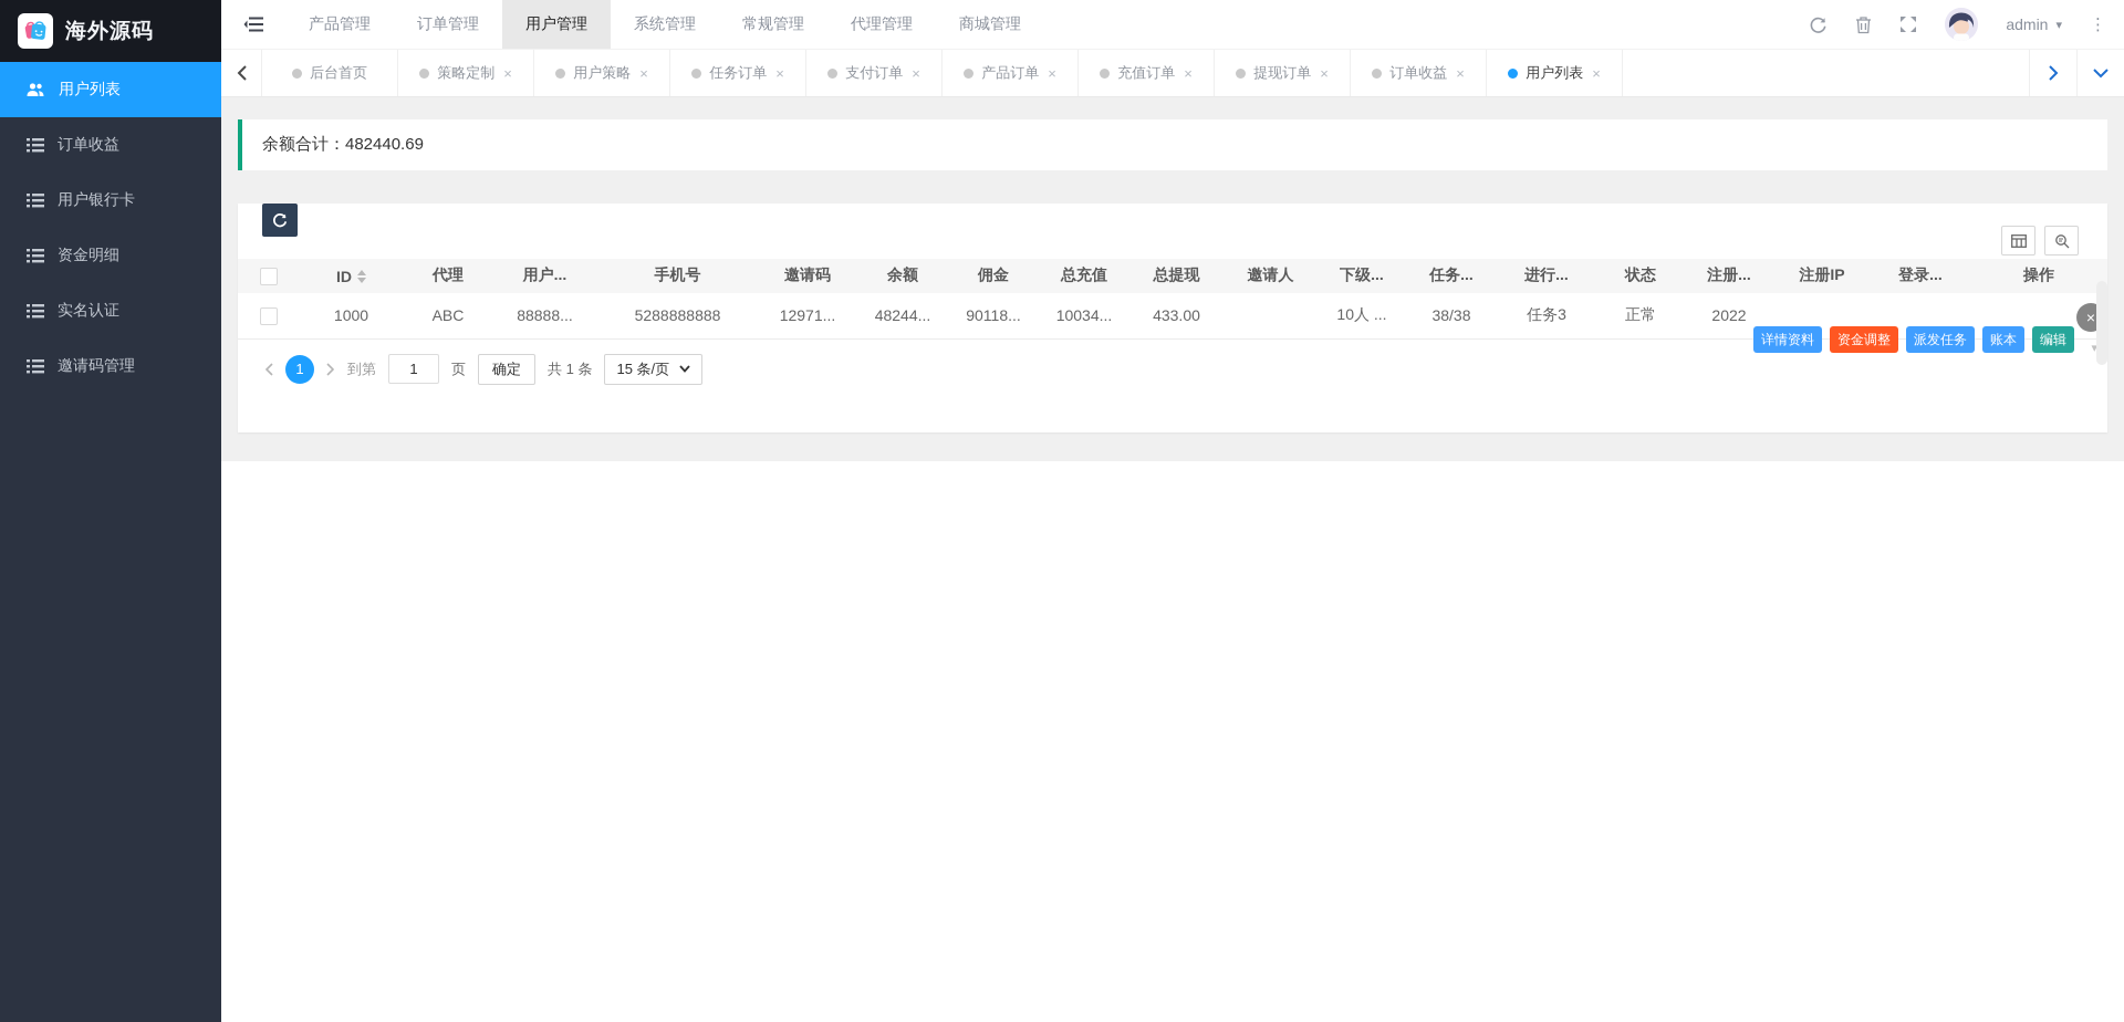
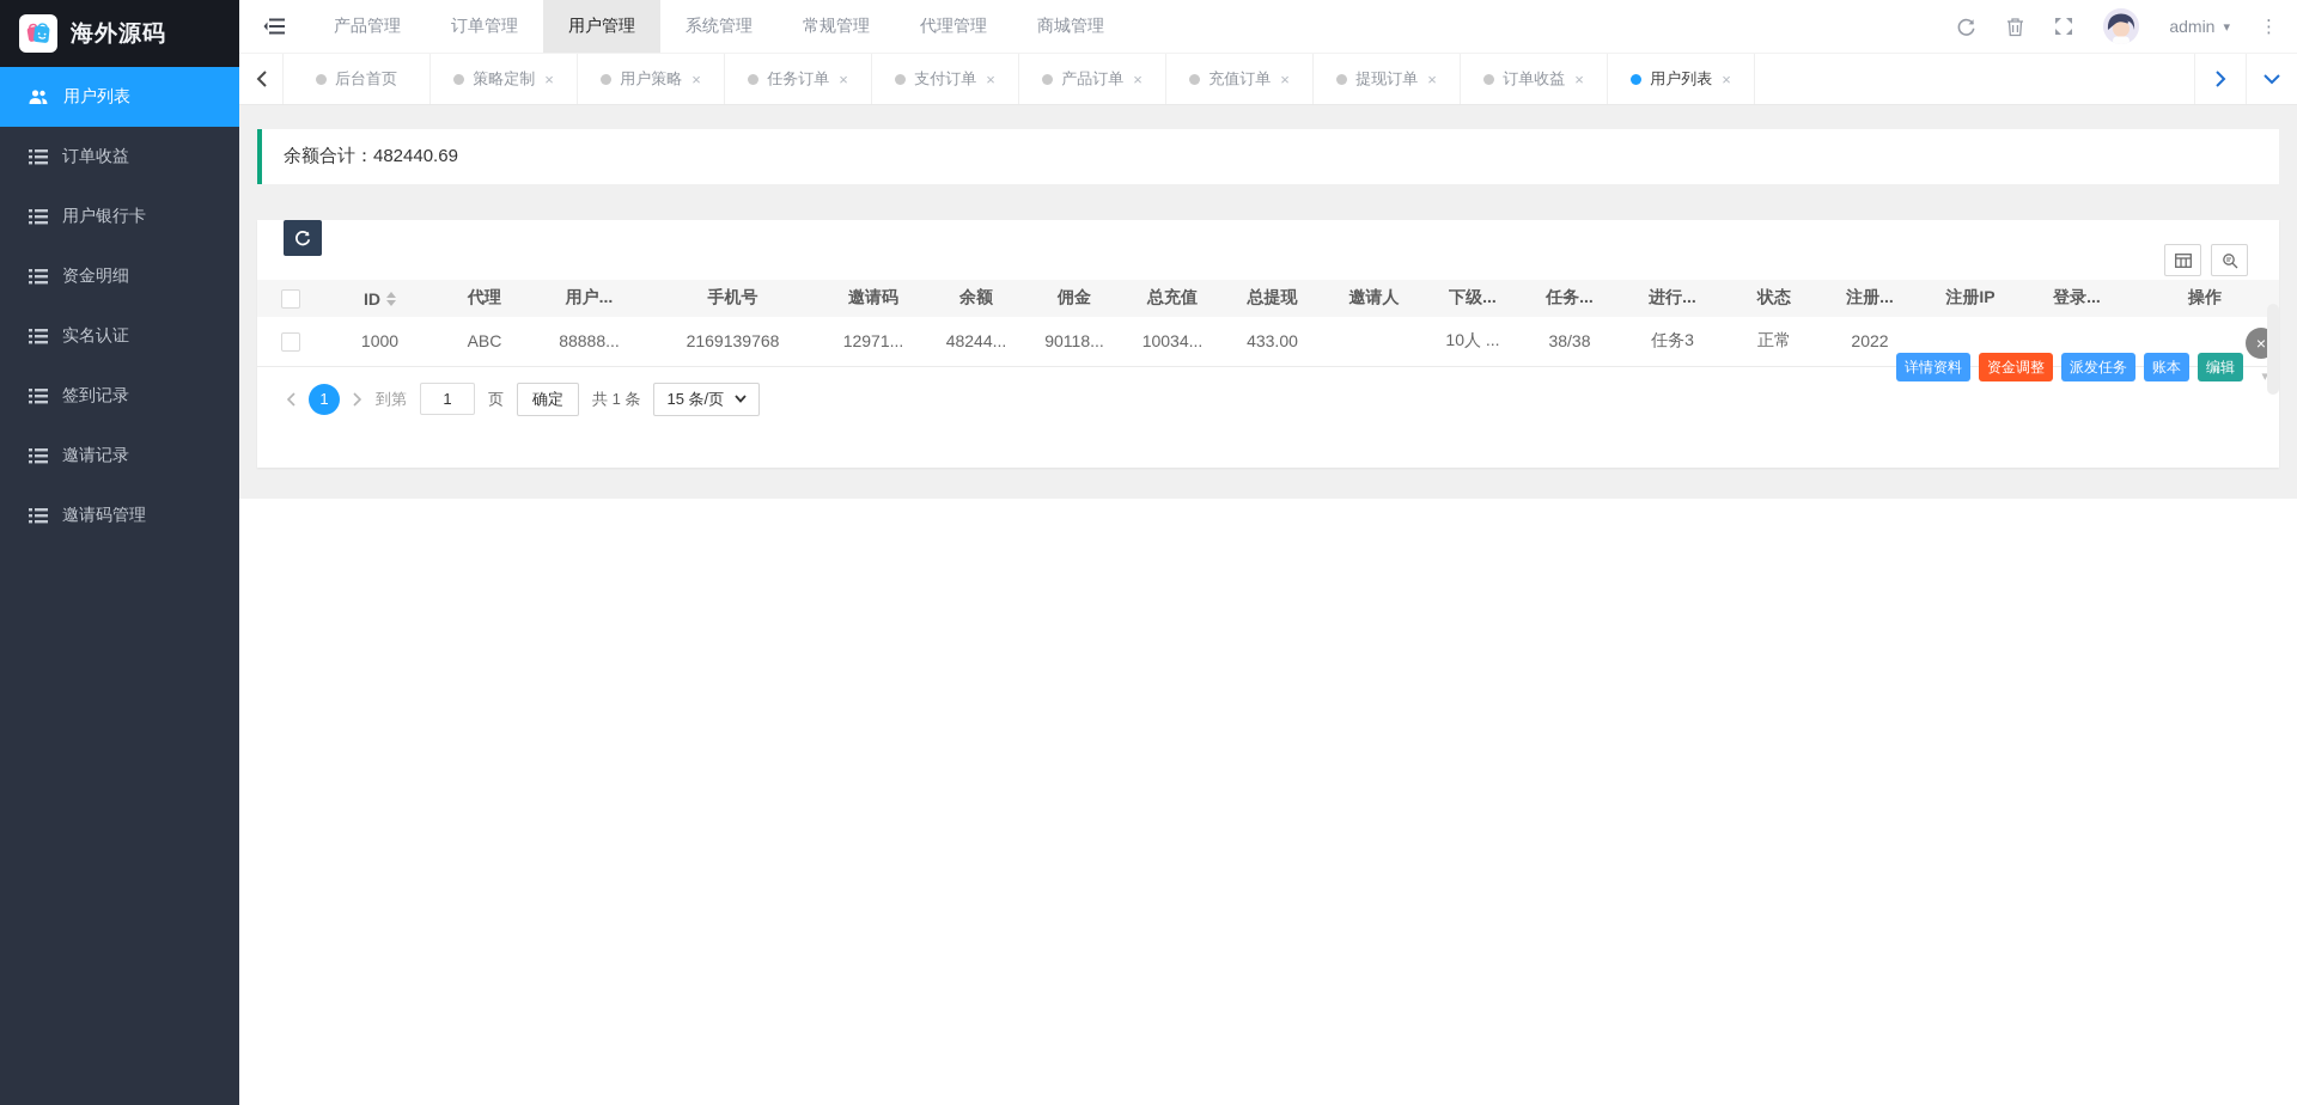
  海外源码
  用户列表
  订单收益
  用户银行卡
  资金明细
  实名认证
+ 签到记录
+ 邀请记录
  邀请码管理
  产品管理
  订单管理
  用户管理
  系统管理
  常规管理
  代理管理
  商城管理
  admin
  ▾
  ⋮
  后台首页
  策略定制
  ×
  用户策略
  ×
  任务订单
  ×
  支付订单
  ×
  产品订单
  ×
  充值订单
  ×
  提现订单
  ×
  订单收益
  ×
  用户列表
  ×
  余额合计：482440.69
  	ID	代理	用户...	手机号	邀请码	余额	佣金	总充值	总提现	邀请人	下级...	任务...	进行...	状态	注册...	注册IP	登录...	操作
- 	1000	ABC	88888...	5288888888	12971...	48244...	90118...	10034...	433.00		10人 ...	38/38	任务3	正常	2022
+ 	1000	ABC	88888...	2169139768	12971...	48244...	90118...	10034...	433.00		10人 ...	38/38	任务3	正常	2022
  详情资料
  资金调整
  派发任务
  账本
  编辑
  ×
  ▾
  1
  到第
  1
  页
  确定
  共 1 条
  15 条/页
